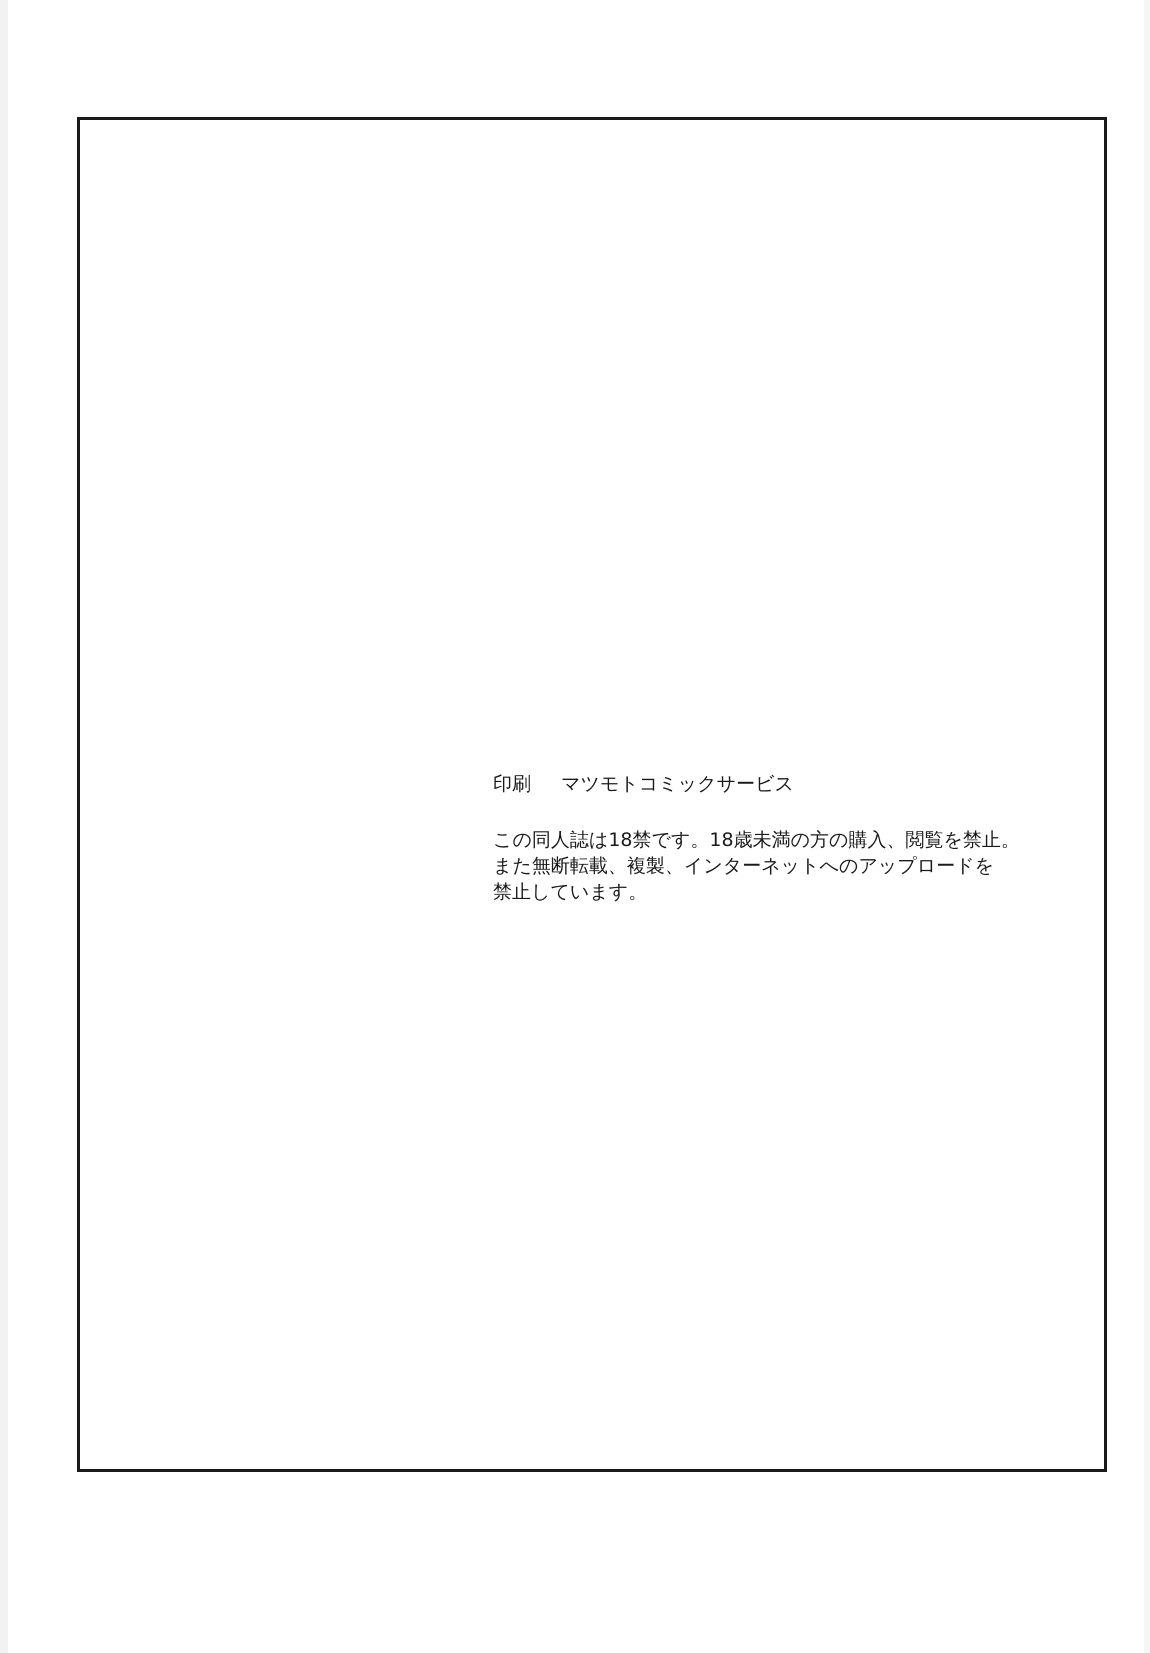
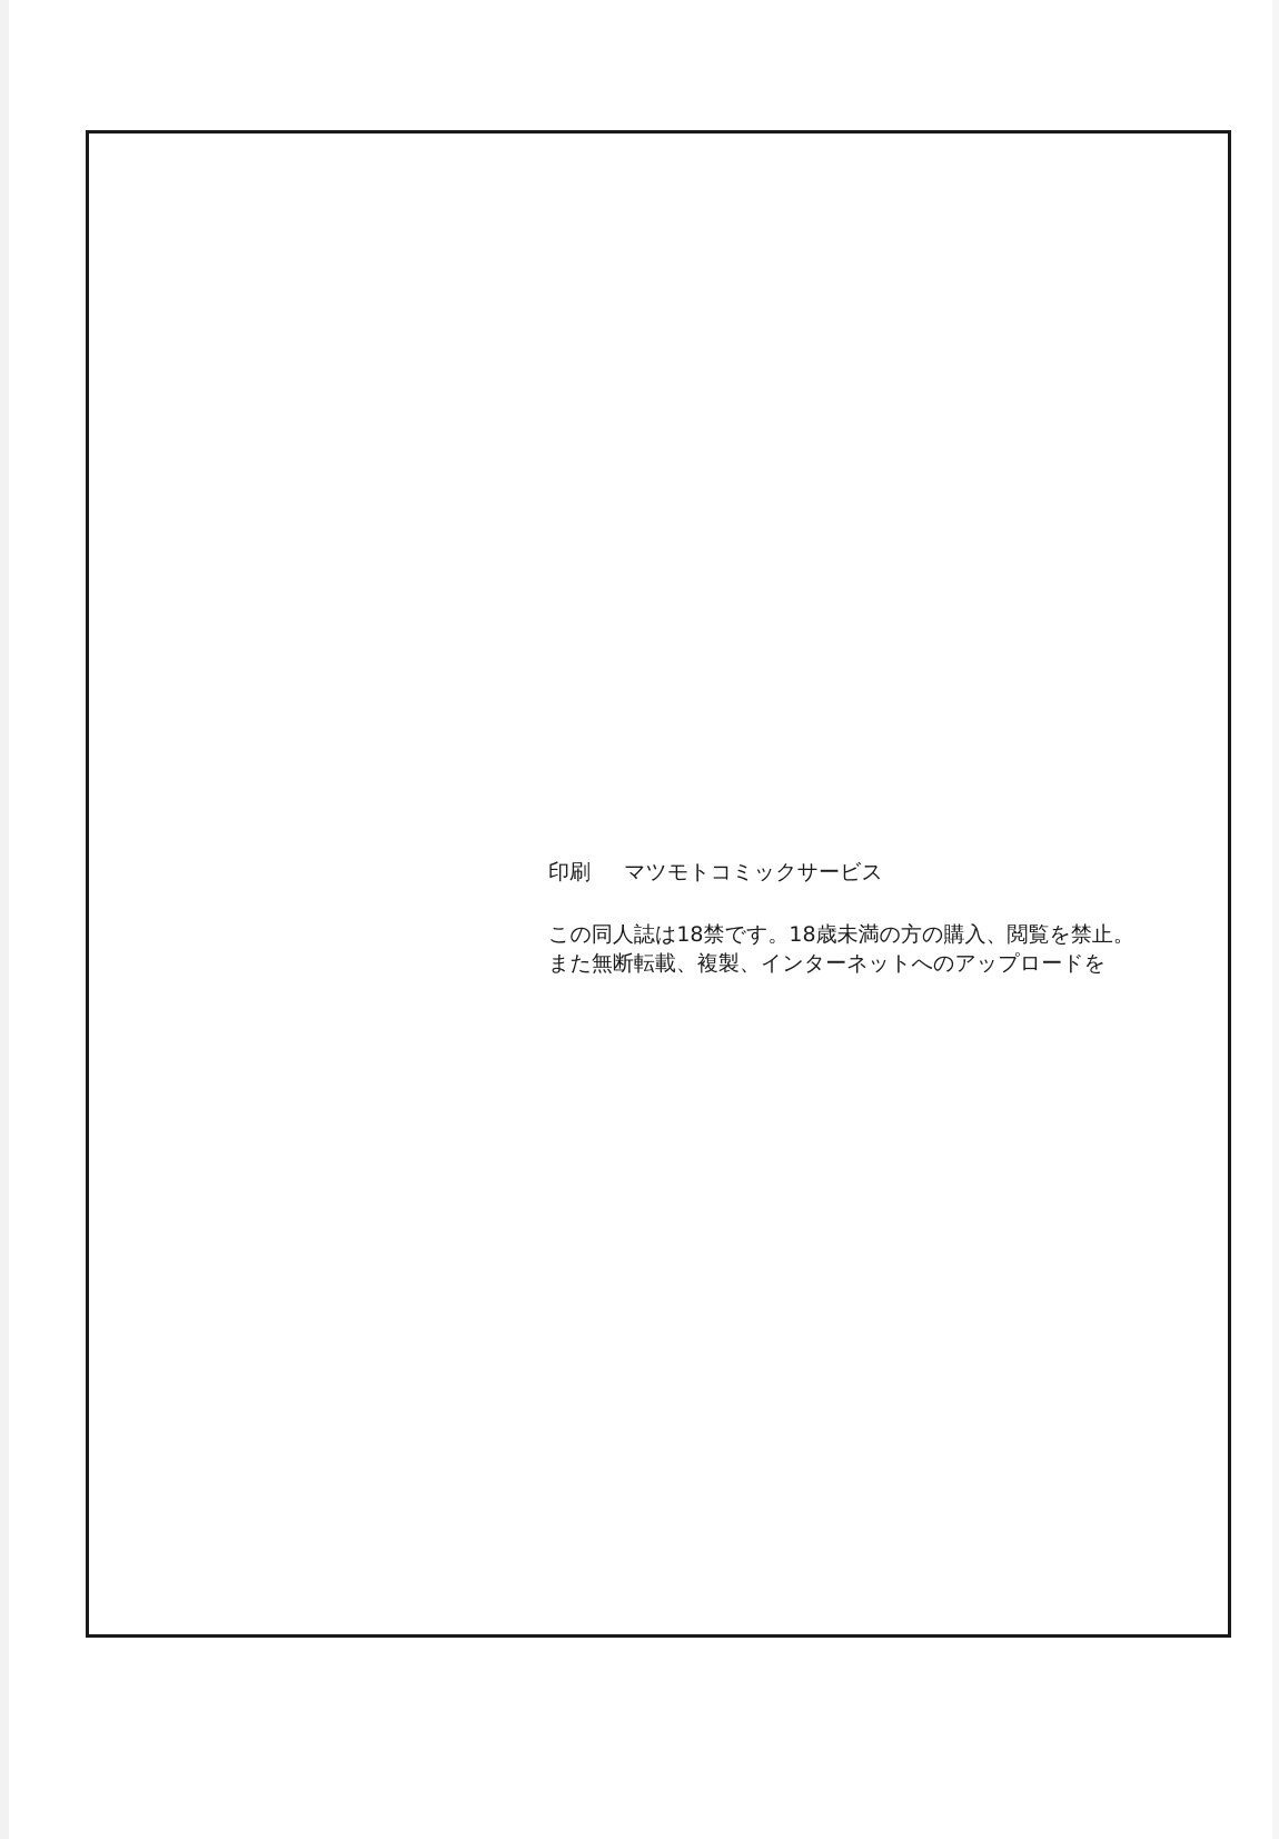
  印刷 マツモトコミックサービス
  この同人誌は18禁です。18歳未満の方の購入、閲覧を禁止。
  また無断転載、複製、インターネットへのアップロードを
- 禁止しています。
